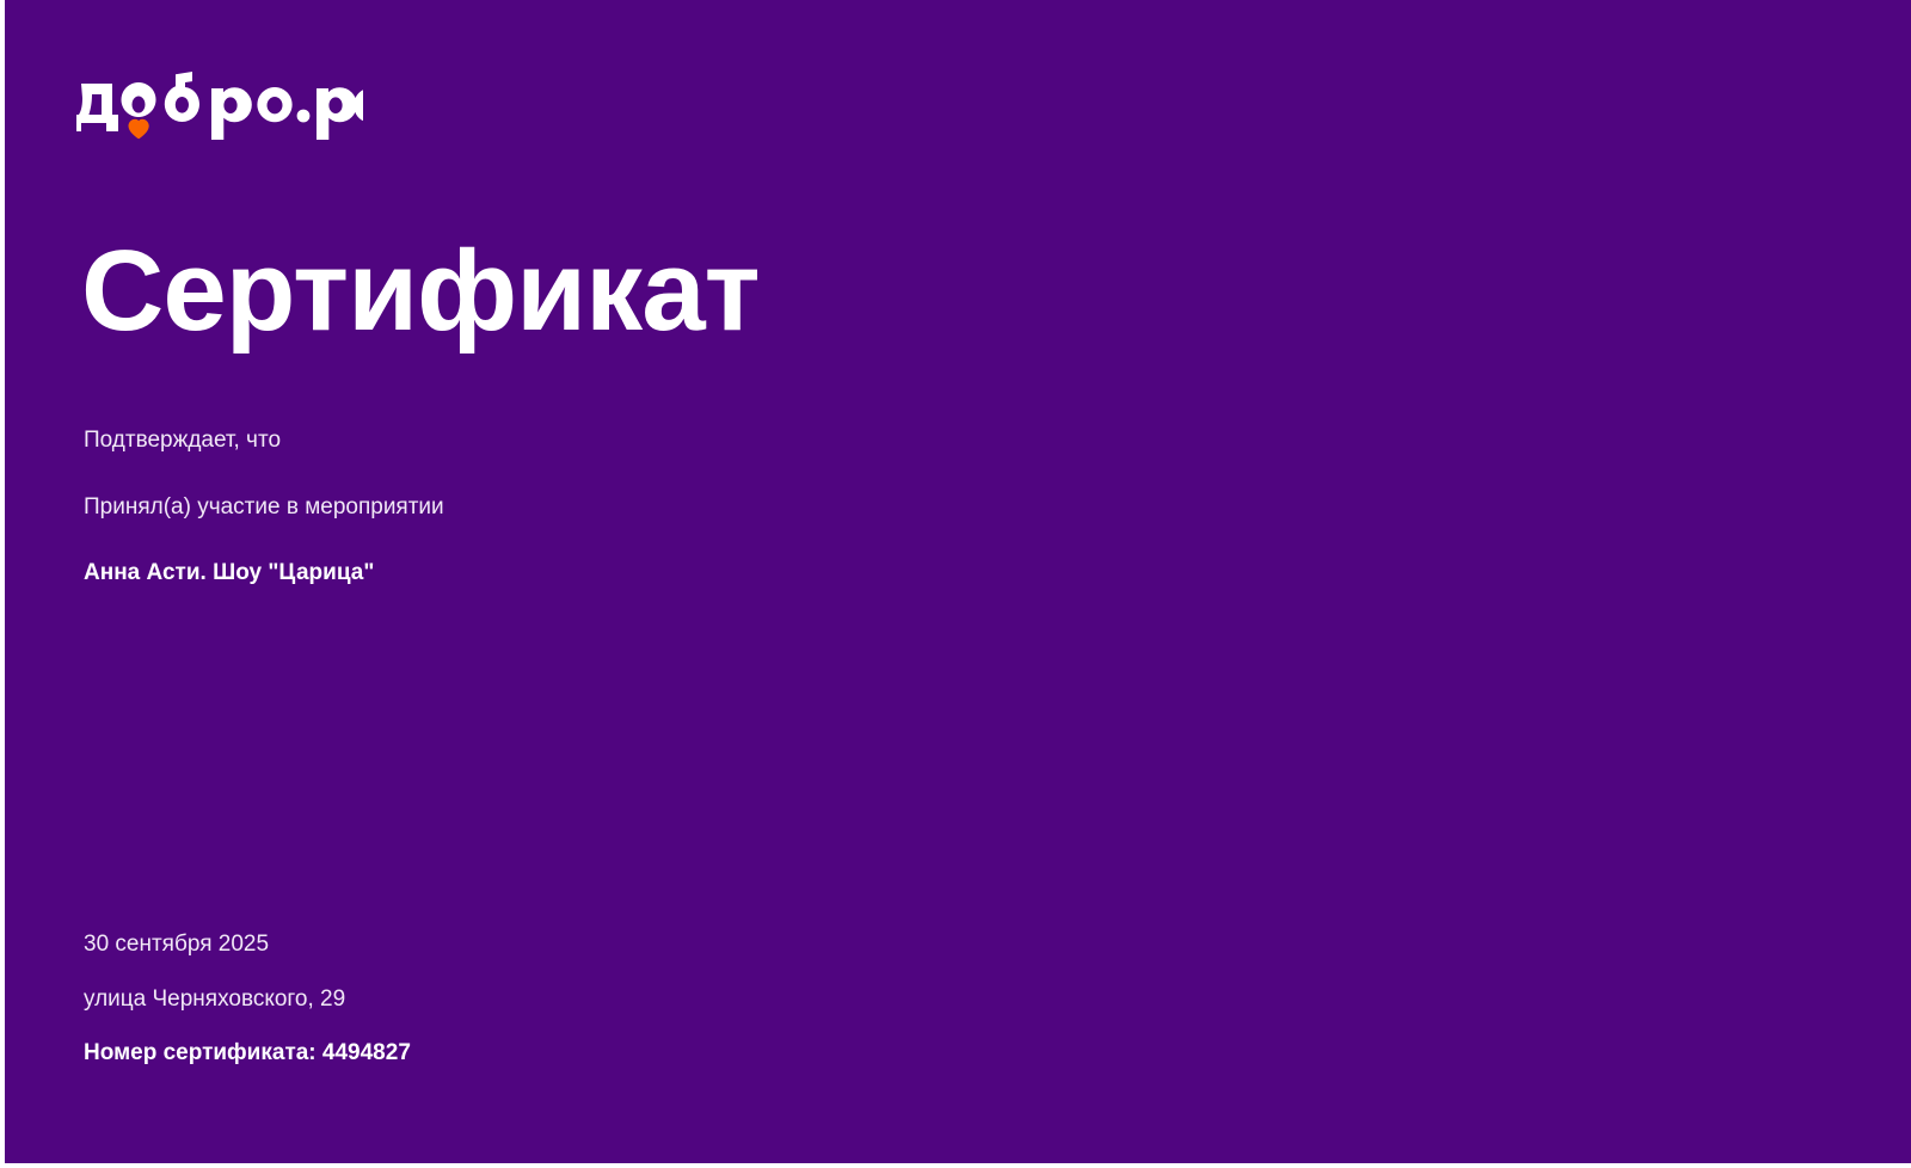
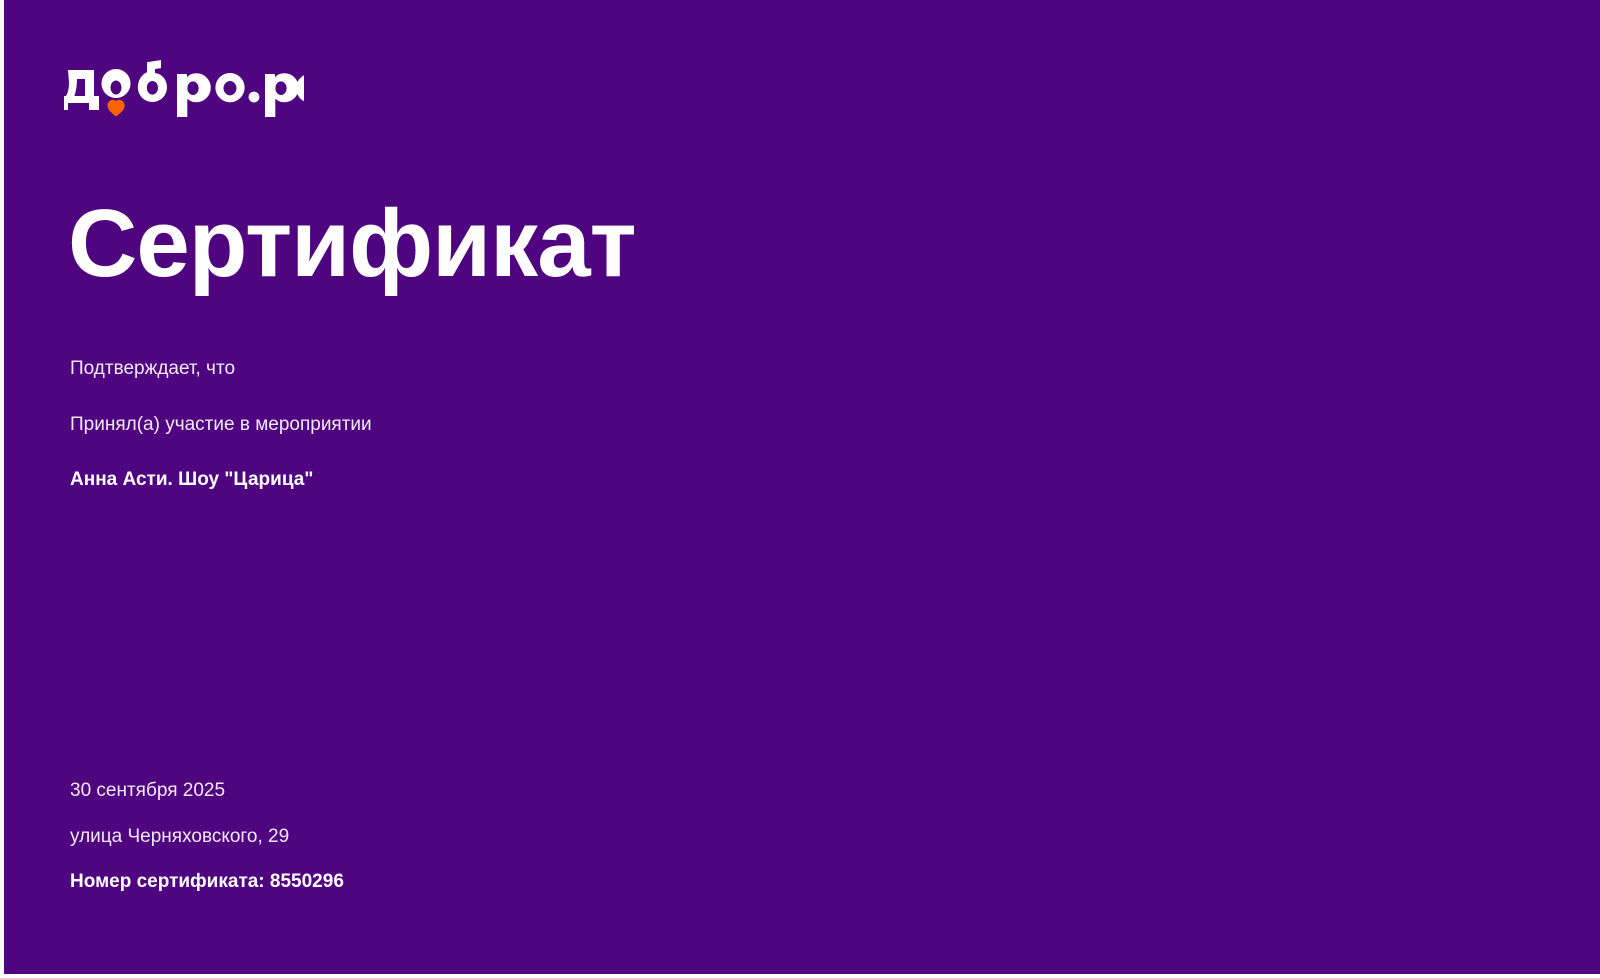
  Сертификат
  Подтверждает, что
  Принял(а) участие в мероприятии
  Анна Асти. Шоу "Царица"
  30 сентября 2025
  улица Черняховского, 29
- Номер сертификата: 4494827
+ Номер сертификата: 8550296
